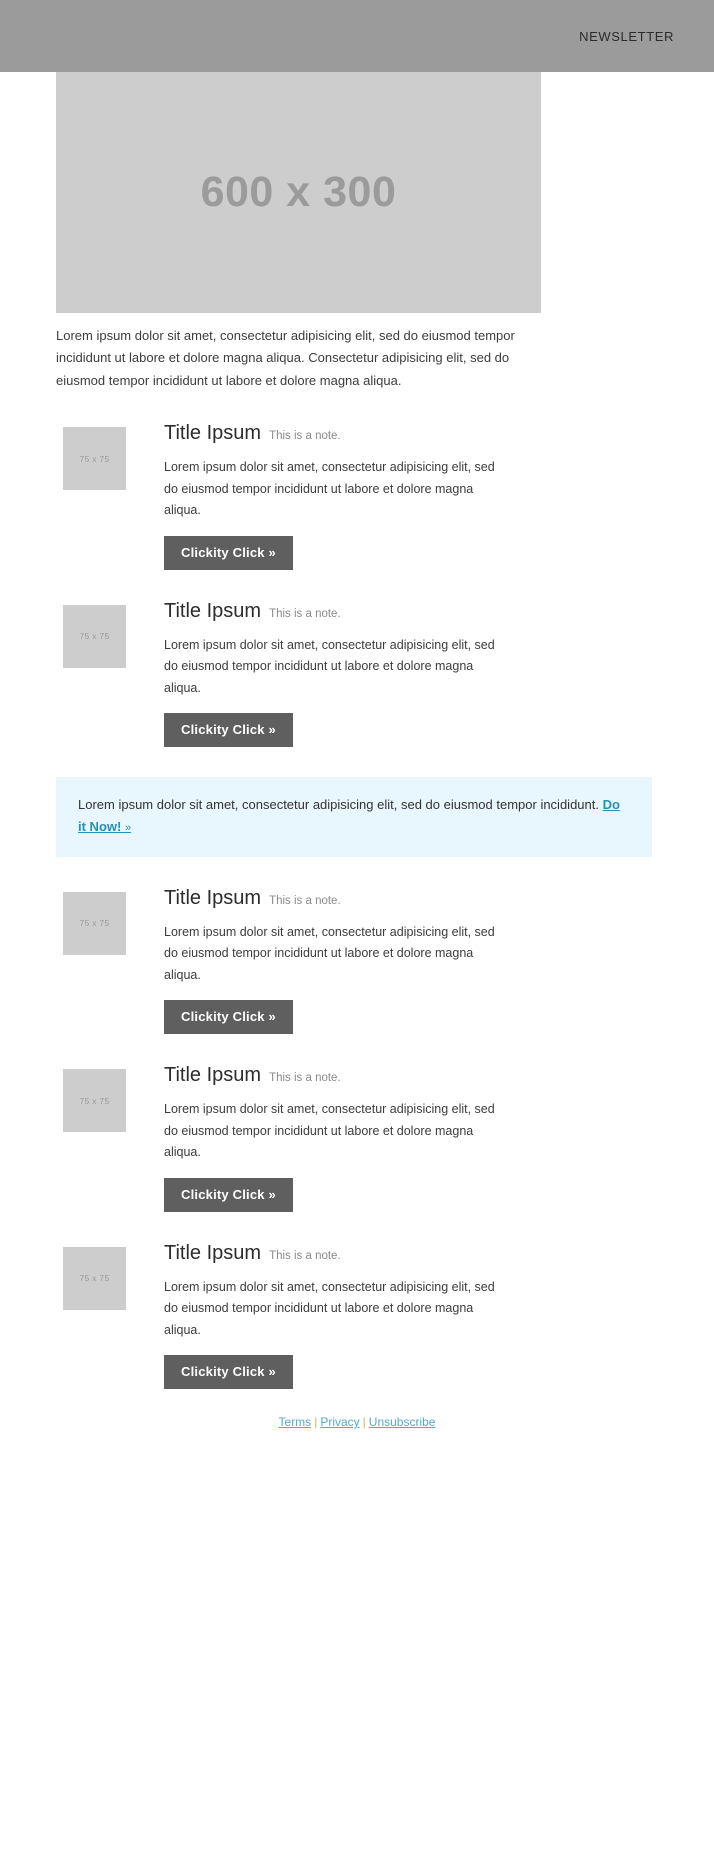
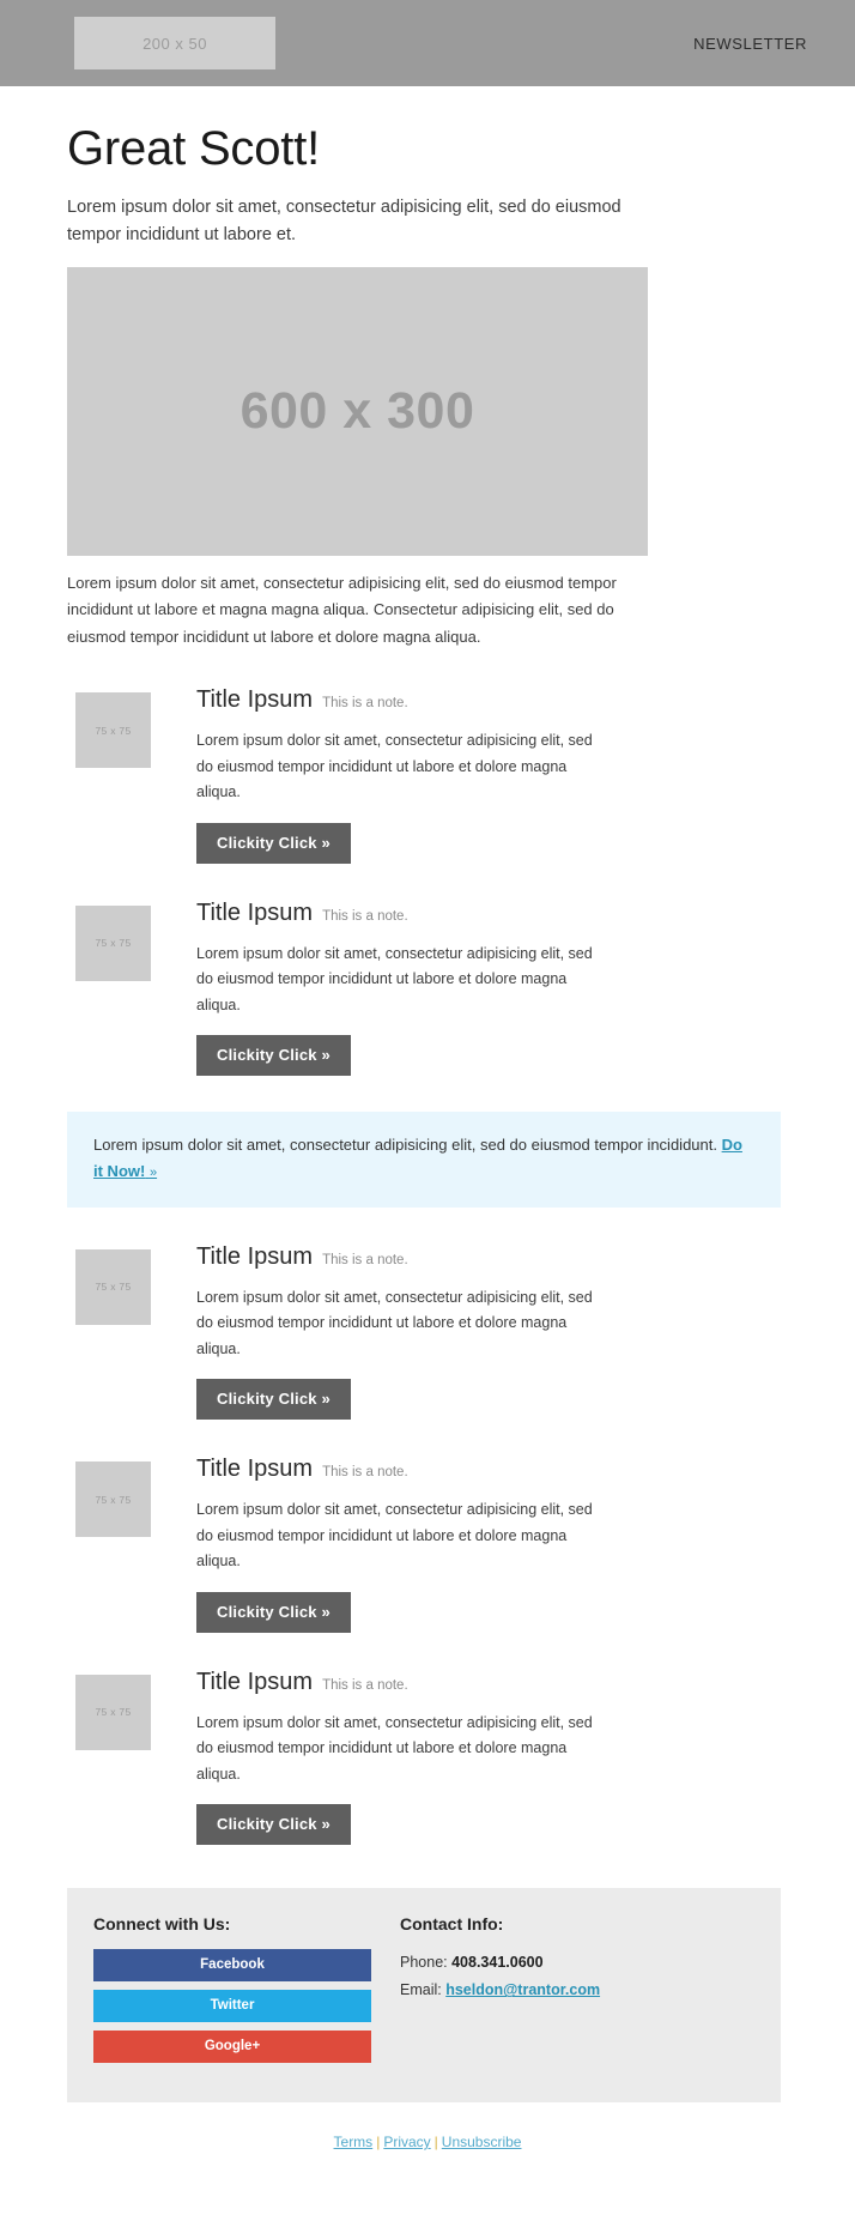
+ 200 x 50
  NEWSLETTER
+ Great Scott!
+ Lorem ipsum dolor sit amet, consectetur adipisicing elit, sed do eiusmod tempor incididunt ut labore et.
  600 x 300
- Lorem ipsum dolor sit amet, consectetur adipisicing elit, sed do eiusmod tempor incididunt ut labore et dolore magna aliqua. Consectetur adipisicing elit, sed do eiusmod tempor incididunt ut labore et dolore magna aliqua.
+ Lorem ipsum dolor sit amet, consectetur adipisicing elit, sed do eiusmod tempor incididunt ut labore et magna magna aliqua. Consectetur adipisicing elit, sed do eiusmod tempor incididunt ut labore et dolore magna aliqua.
  75 x 75
  Title Ipsum
  This is a note.
  Lorem ipsum dolor sit amet, consectetur adipisicing elit, sed do eiusmod tempor incididunt ut labore et dolore magna aliqua.
  Clickity Click »
  75 x 75
  Title Ipsum
  This is a note.
  Lorem ipsum dolor sit amet, consectetur adipisicing elit, sed do eiusmod tempor incididunt ut labore et dolore magna aliqua.
  Clickity Click »
  Lorem ipsum dolor sit amet, consectetur adipisicing elit, sed do eiusmod tempor incididunt. Do it Now! »
  75 x 75
  Title Ipsum
  This is a note.
  Lorem ipsum dolor sit amet, consectetur adipisicing elit, sed do eiusmod tempor incididunt ut labore et dolore magna aliqua.
  Clickity Click »
  75 x 75
  Title Ipsum
  This is a note.
  Lorem ipsum dolor sit amet, consectetur adipisicing elit, sed do eiusmod tempor incididunt ut labore et dolore magna aliqua.
  Clickity Click »
  75 x 75
  Title Ipsum
  This is a note.
  Lorem ipsum dolor sit amet, consectetur adipisicing elit, sed do eiusmod tempor incididunt ut labore et dolore magna aliqua.
  Clickity Click »
+ Connect with Us:
+ Facebook
+ Twitter
+ Google+
+ Contact Info:
+ Phone: 408.341.0600
+ Email: hseldon@trantor.com
  Terms | Privacy | Unsubscribe
